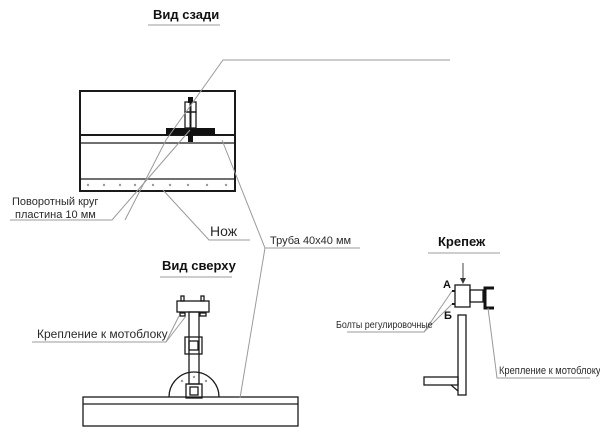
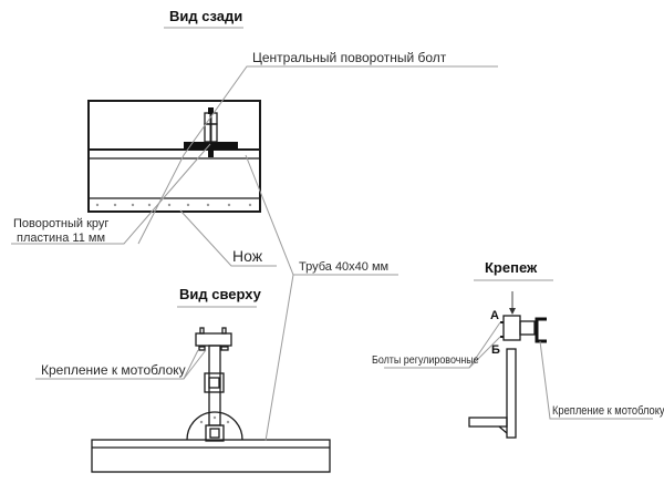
  Вид сзади
  Вид сверху
  Крепеж
  А
  Б
+ Центральный поворотный болт
  Поворотный круг
- пластина 10 мм
+ пластина 11 мм
  Нож
  Труба 40х40 мм
  Крепление к мотоблоку
  Болты регулировочные
  Крепление к мотоблоку
